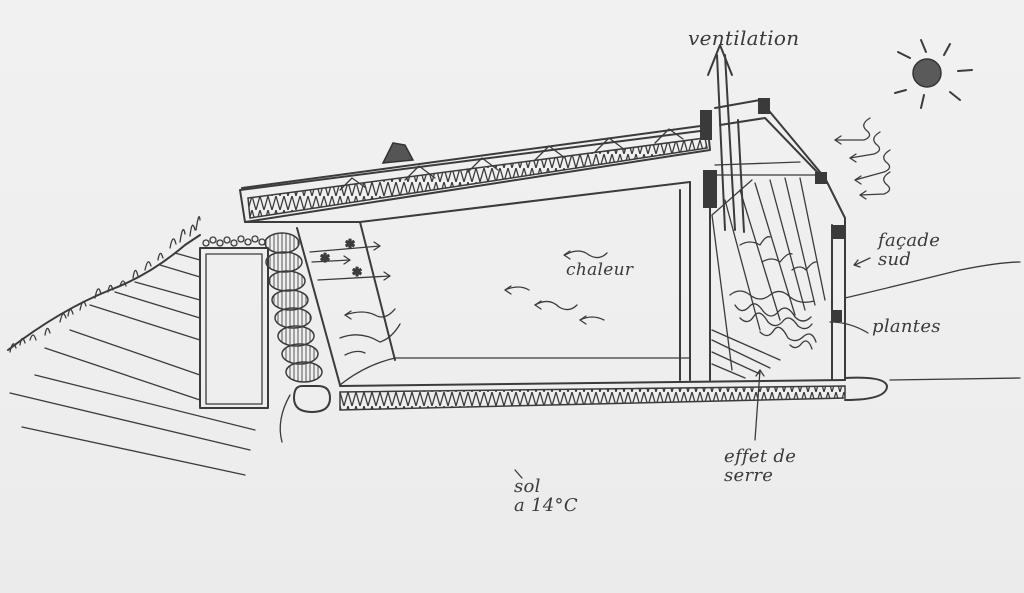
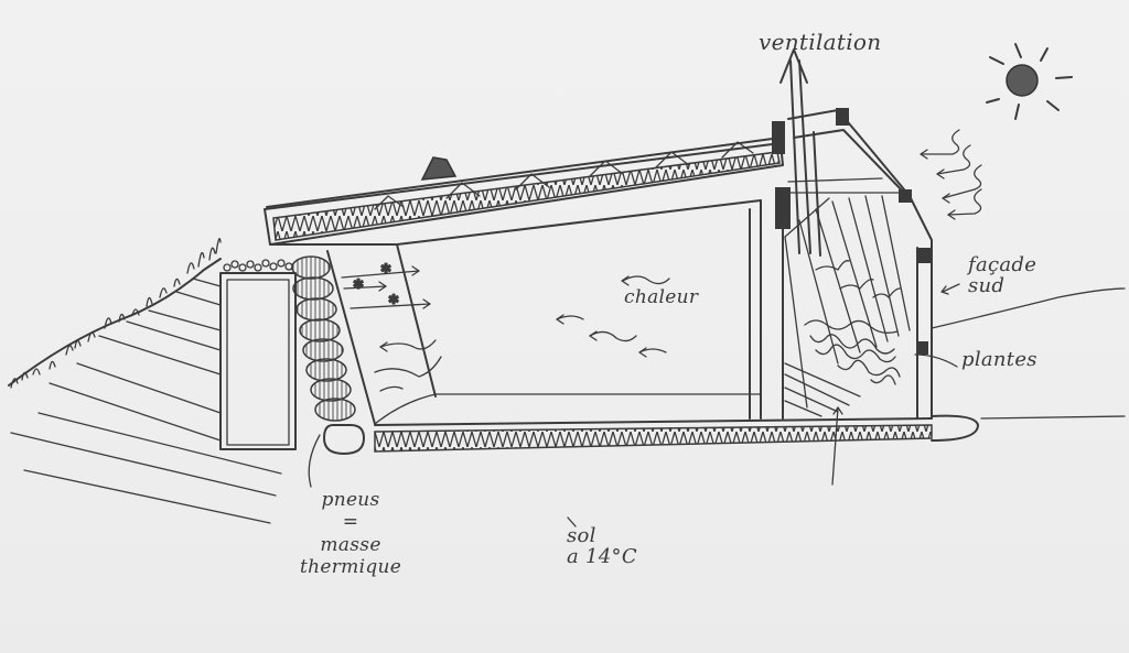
  ✱
  ✱
  ✱
  ventilation
  façade
  sud
  plantes
  chaleur
+ pneus
+ =
+ masse
+ thermique
  sol
  a 14°C
- effet de
- serre
